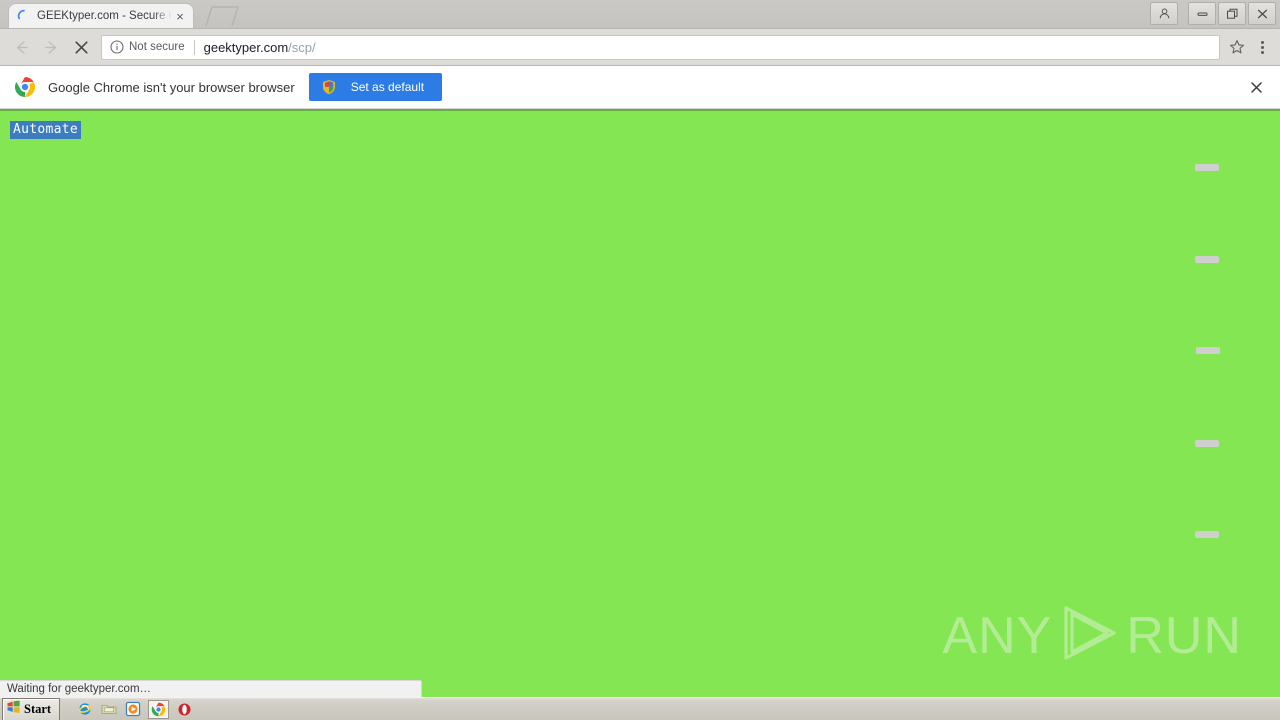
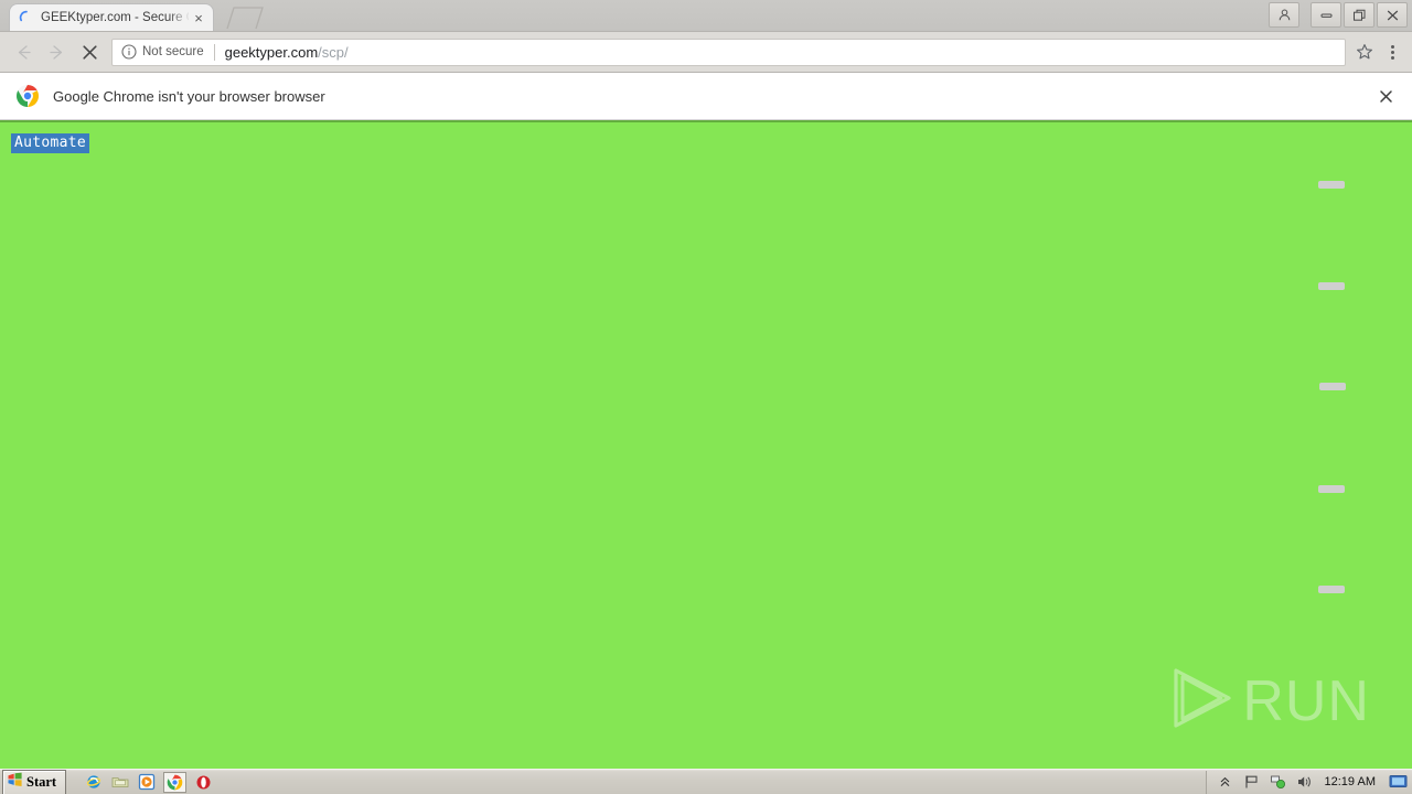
  GEEKtyper.com - Secure
  ×
  Not secure
  geektyper.com/scp/
  Google Chrome isn't your browser browser
- Set as default
  Automate
- ANY
  RUN
- Waiting for geektyper.com…
  Start
+ 12:19 AM
